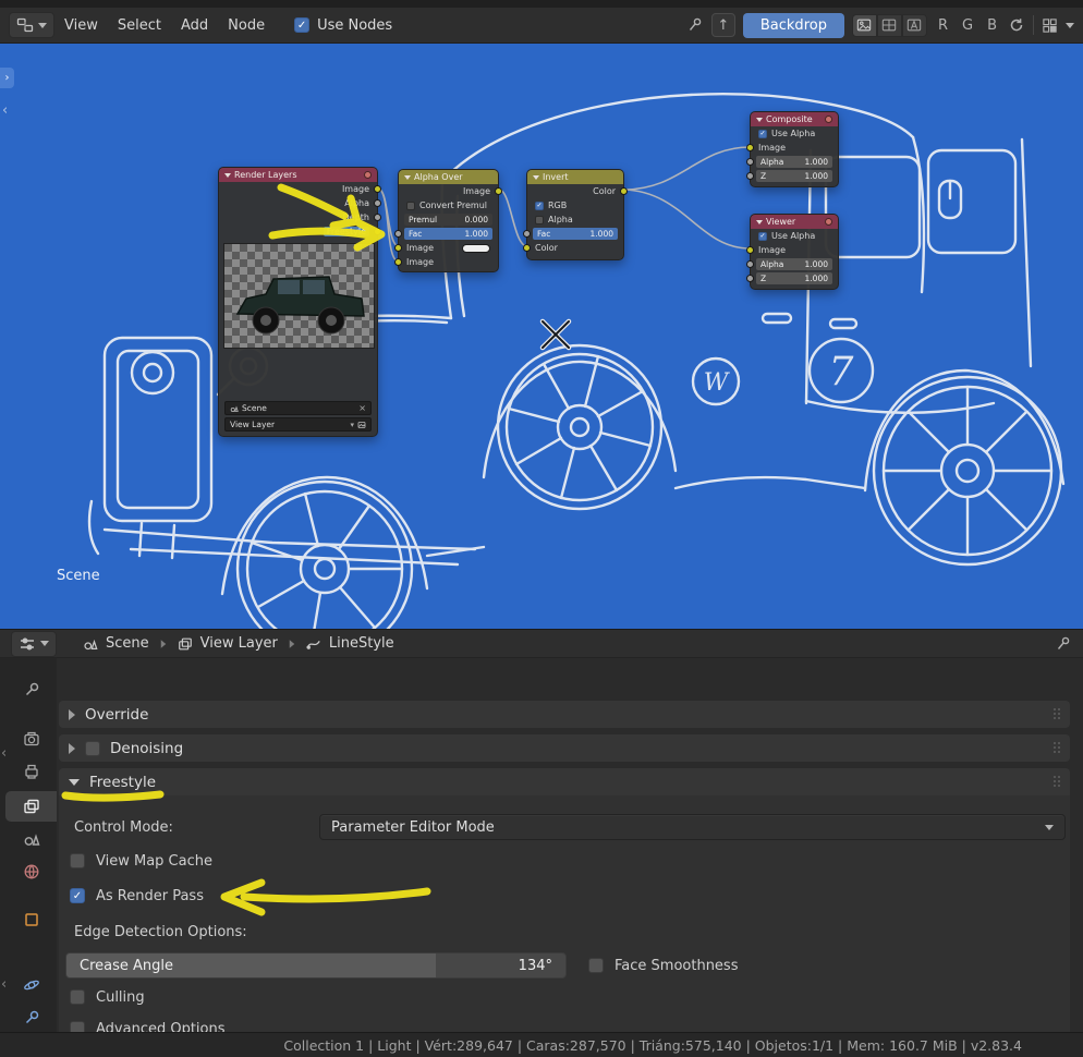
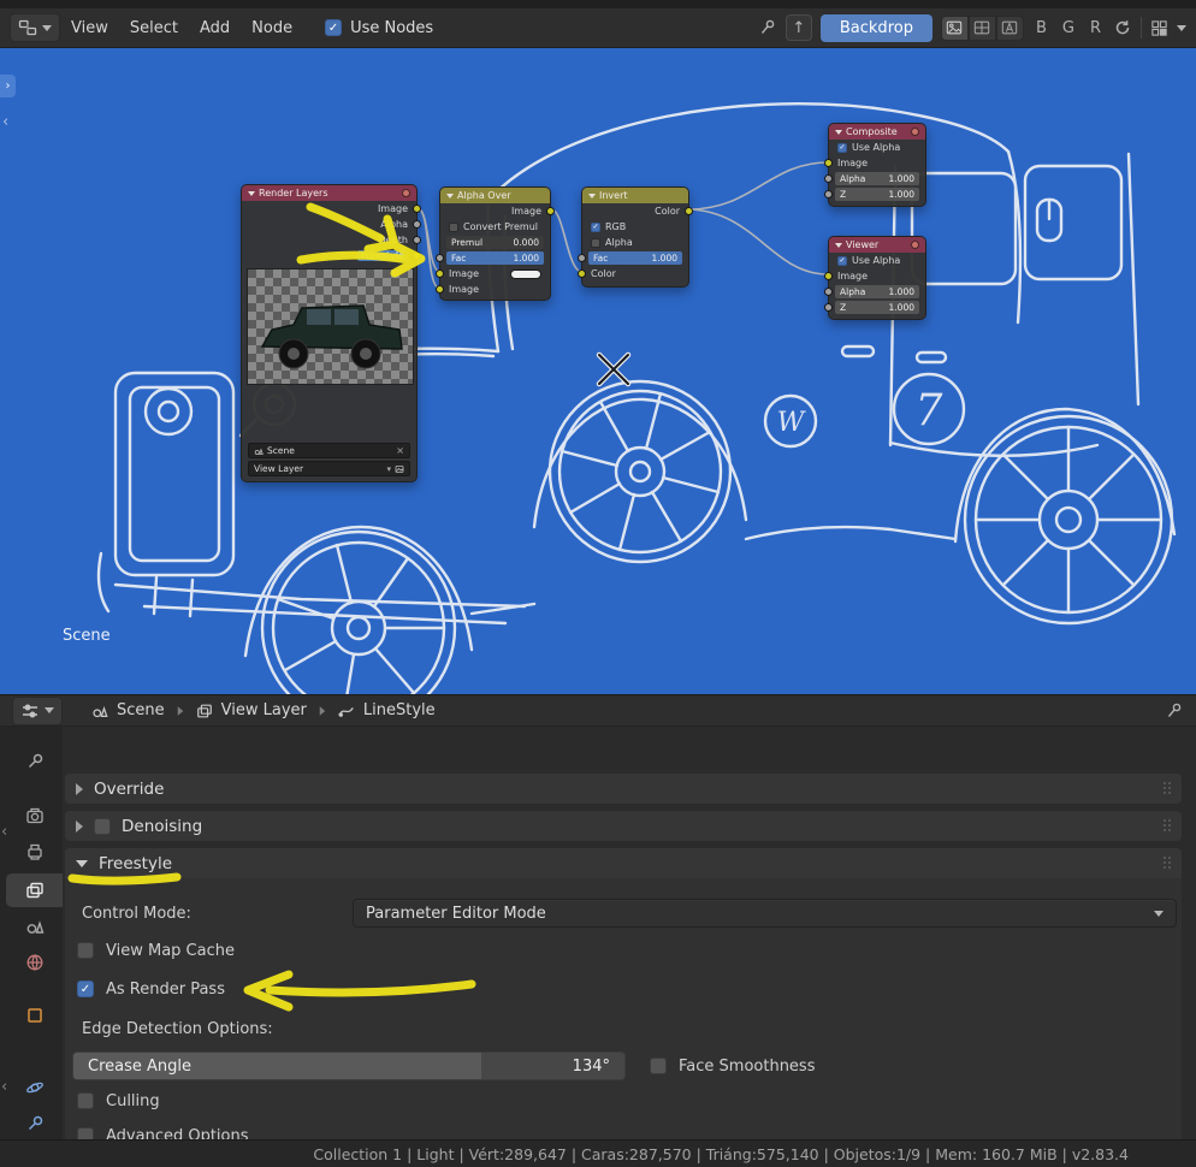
  View
  Select
  Add
  Node
  ✓
  Use Nodes
  ↑
  Backdrop
- R
+ B
  G
- B
+ R
  W
  7
  ›
  ‹
  Render Layers
  Image
  Scene
  ×
  View Layer
  ▾
  Alpha Over
  Image
  Convert Premul
  Premul
  0.000
  Fac
  1.000
  Image
  Image
  Invert
  Color
  RGB
  Alpha
  Fac
  1.000
  Color
  Composite
  Use Alpha
  Image
  Alpha
  1.000
  Z
  1.000
  Viewer
  Use Alpha
  Image
  Alpha
  1.000
  Z
  1.000
  Scene
  Scene
  View Layer
  LineStyle
  Override
  Denoising
  Freestyle
  Control Mode:
  Parameter Editor Mode
  View Map Cache
  ✓
  As Render Pass
  Edge Detection Options:
  Crease Angle
  134°
  Face Smoothness
  Culling
  Advanced Options
  ‹
  ‹
- Collection 1 | Light | Vért:289,647 | Caras:287,570 | Triáng:575,140 | Objetos:1/1 | Mem: 160.7 MiB | v2.83.4
+ Collection 1 | Light | Vért:289,647 | Caras:287,570 | Triáng:575,140 | Objetos:1/9 | Mem: 160.7 MiB | v2.83.4
